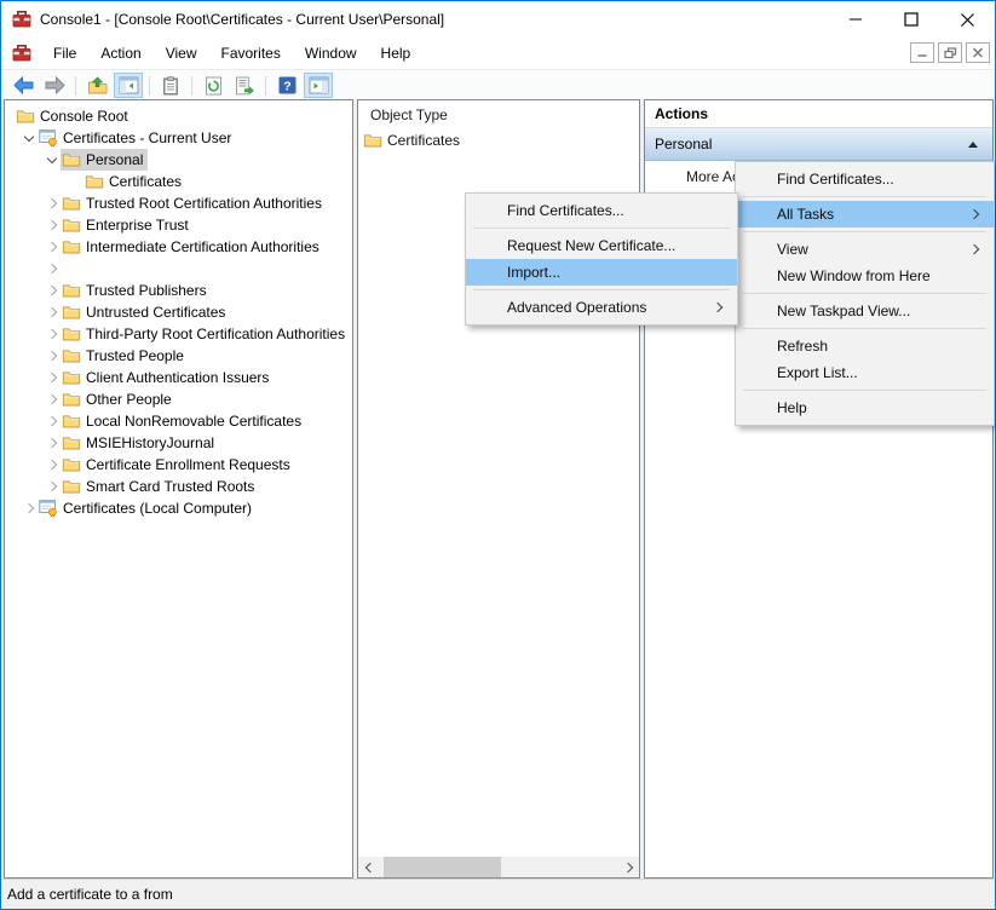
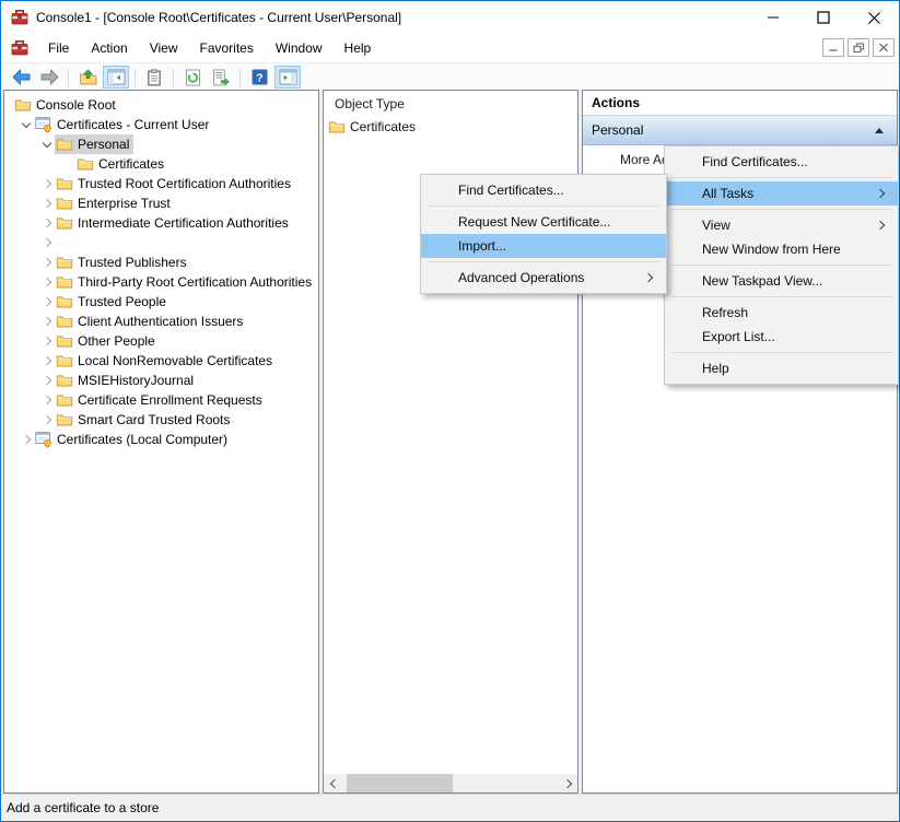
  Console1 - [Console Root\Certificates - Current User\Personal]
  File
  Action
  View
  Favorites
  Window
  Help
  ?
  Console Root
  Certificates - Current User
  Personal
  Certificates
  Trusted Root Certification Authorities
  Enterprise Trust
  Intermediate Certification Authorities
  Trusted Publishers
- Untrusted Certificates
  Third-Party Root Certification Authorities
  Trusted People
  Client Authentication Issuers
  Other People
  Local NonRemovable Certificates
  MSIEHistoryJournal
  Certificate Enrollment Requests
  Smart Card Trusted Roots
  Certificates (Local Computer)
  Object Type
  Certificates
  Actions
  Personal
- Add a certificate to a from
+ Add a certificate to a store
  Find Certificates...
  All Tasks
  View
  New Window from Here
  New Taskpad View...
  Refresh
  Export List...
  Help
  Find Certificates...
  Request New Certificate...
  Import...
  Advanced Operations
